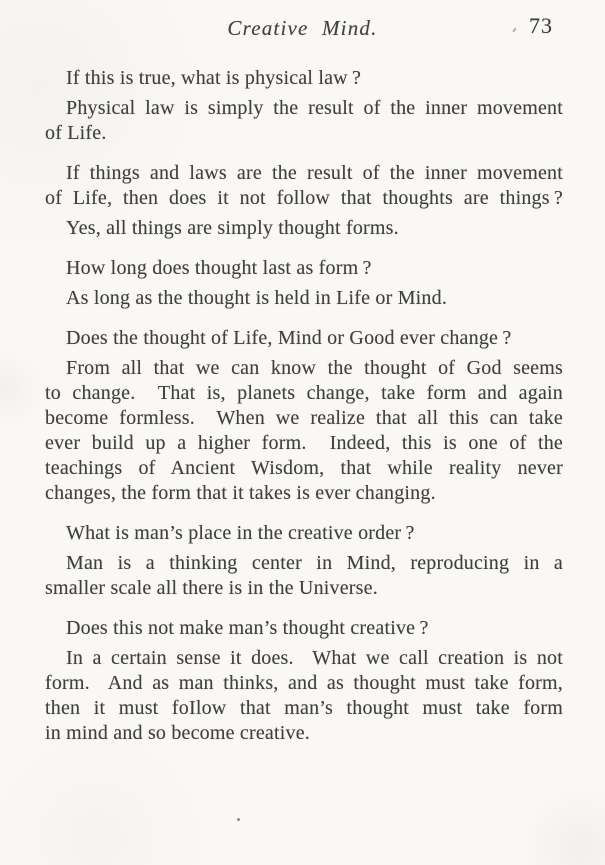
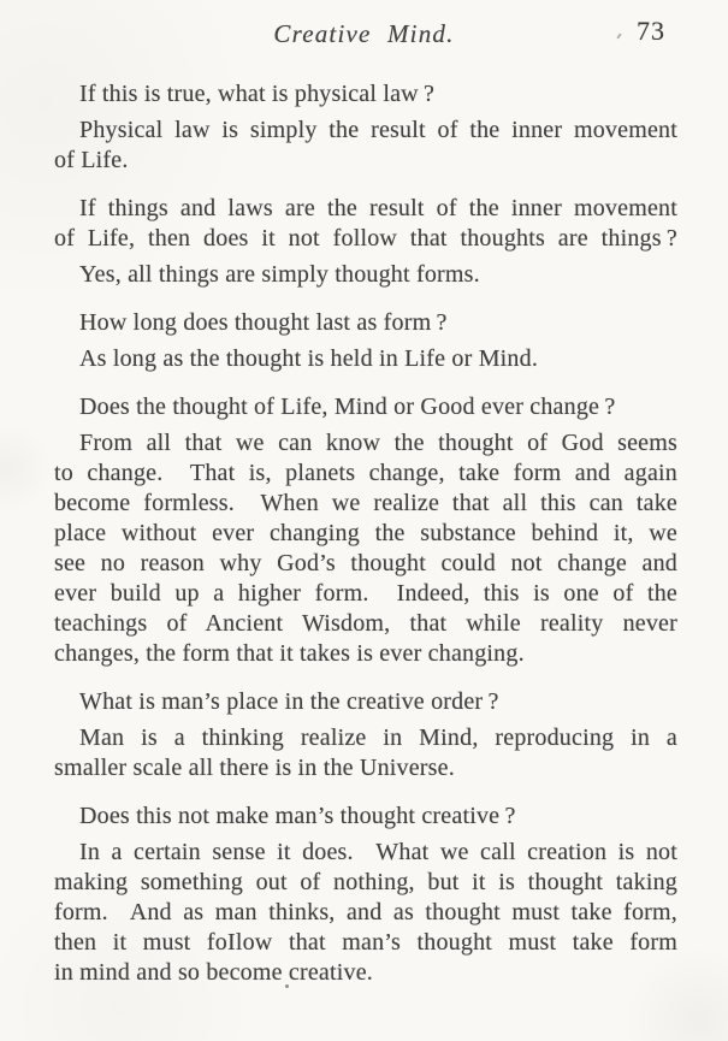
  Creative Mind.
  73
  If this is true, what is physical law ?
  Physical law is simply the result of the inner movement
  of Life.
  If things and laws are the result of the inner movement
  of Life, then does it not follow that thoughts are things ?
  Yes, all things are simply thought forms.
  How long does thought last as form ?
  As long as the thought is held in Life or Mind.
  Does the thought of Life, Mind or Good ever change ?
  From all that we can know the thought of God seems
  to change. That is, planets change, take form and again
  become formless. When we realize that all this can take
+ place without ever changing the substance behind it, we
+ see no reason why God’s thought could not change and
  ever build up a higher form. Indeed, this is one of the
  teachings of Ancient Wisdom, that while reality never
  changes, the form that it takes is ever changing.
  What is man’s place in the creative order ?
- Man is a thinking center in Mind, reproducing in a
+ Man is a thinking realize in Mind, reproducing in a
  smaller scale all there is in the Universe.
  Does this not make man’s thought creative ?
  In a certain sense it does. What we call creation is not
+ making something out of nothing, but it is thought taking
  form. And as man thinks, and as thought must take form,
  then it must foIlow that man’s thought must take form
  in mind and so become creative.
